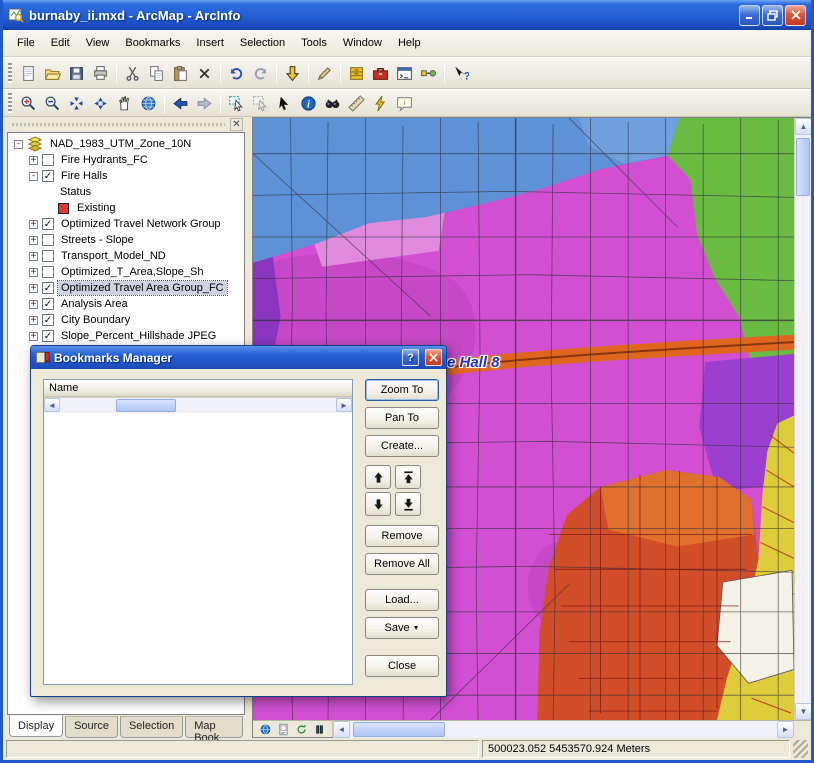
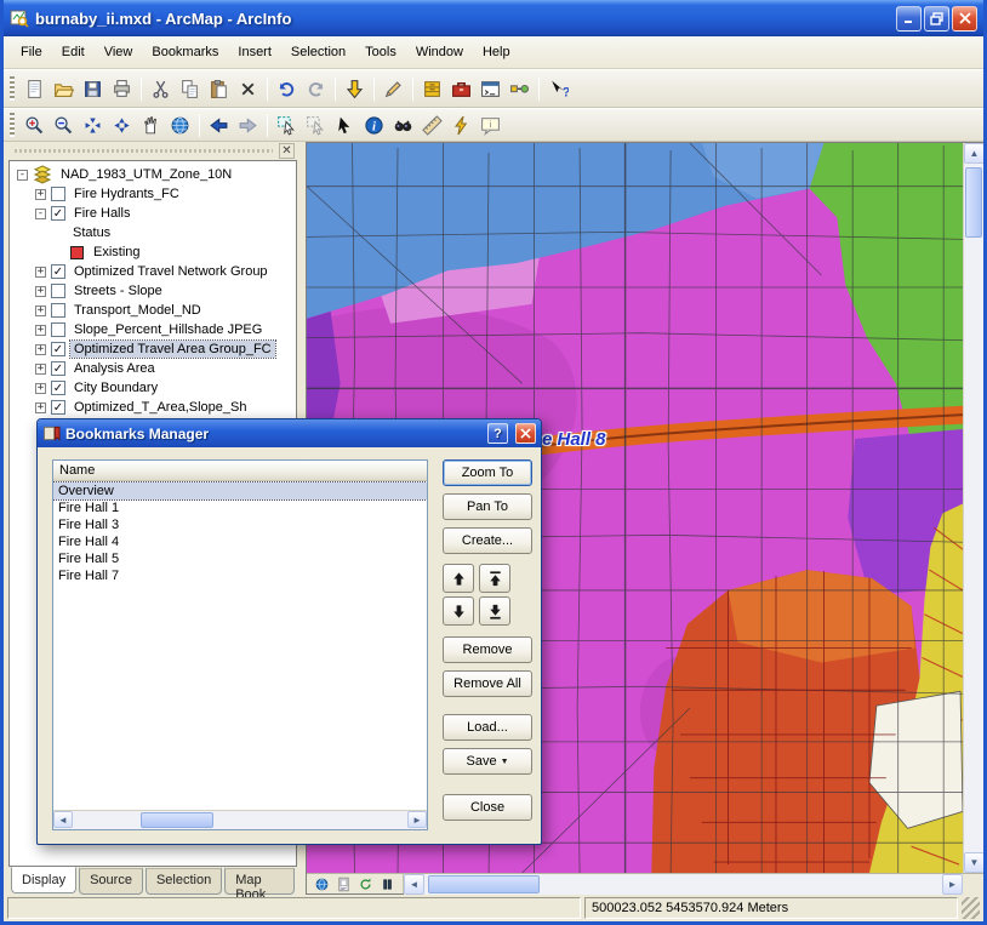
  burnaby_ii.mxd - ArcMap - ArcInfo
  File
  Edit
  View
  Bookmarks
  Insert
  Selection
  Tools
  Window
  Help
  ?
  i
  i
  ✕
  -
  NAD_1983_UTM_Zone_10N
  +
  Fire Hydrants_FC
  -
  ✓
  Fire Halls
  Status
  Existing
  +
  ✓
  Optimized Travel Network Group
  +
  Streets - Slope
  +
  Transport_Model_ND
  +
- Optimized_T_Area,Slope_Sh
+ Slope_Percent_Hillshade JPEG
  +
  ✓
  Optimized Travel Area Group_FC
  +
  ✓
  Analysis Area
  +
  ✓
  City Boundary
  +
  ✓
- Slope_Percent_Hillshade JPEG
+ Optimized_T_Area,Slope_Sh
  Display
  Source
  Selection
  Map Book
  e Hall 8
  ▲
  ▼
  ◄
  ►
  500023.052 5453570.924 Meters
  Bookmarks Manager
  ?
  Name
+ Overview
+ Fire Hall 1
+ Fire Hall 3
+ Fire Hall 4
+ Fire Hall 5
+ Fire Hall 7
  ◄
  ►
  Zoom To
  Pan To
  Create...
  Remove
  Remove All
  Load...
  Save
  Close
